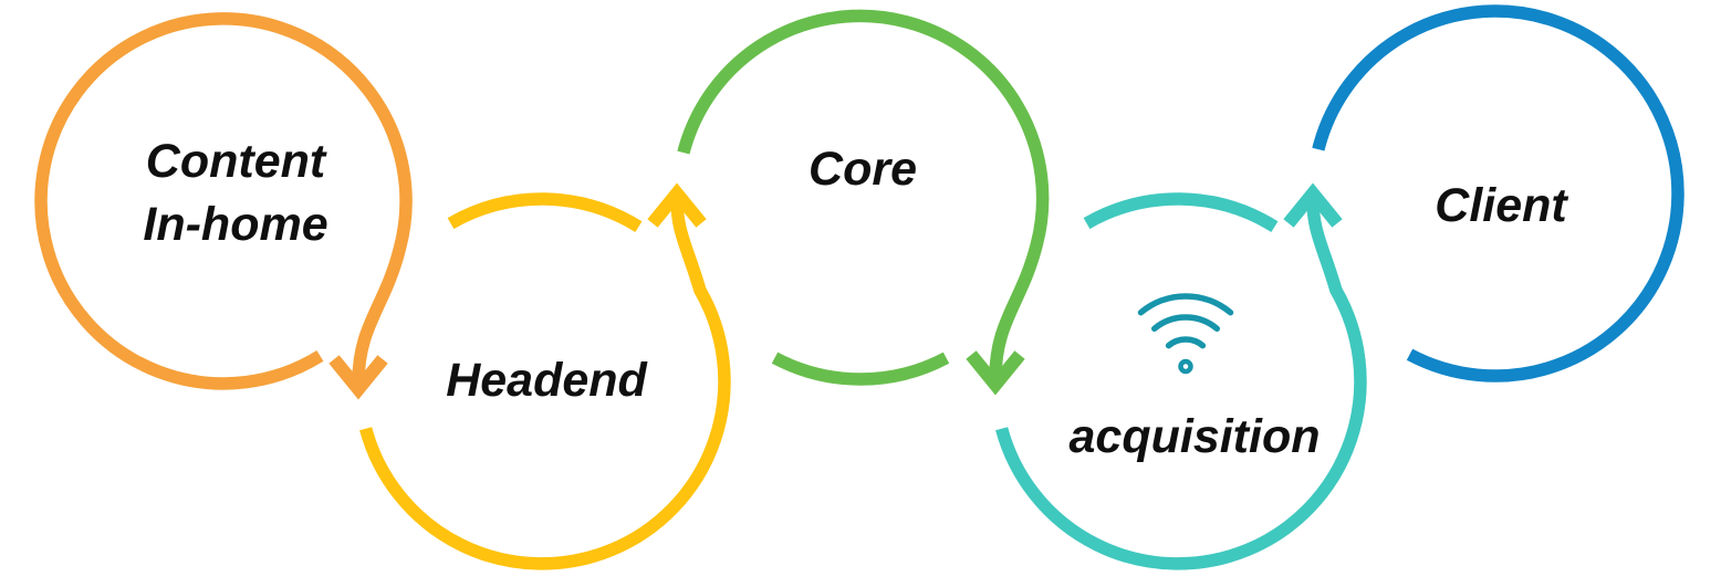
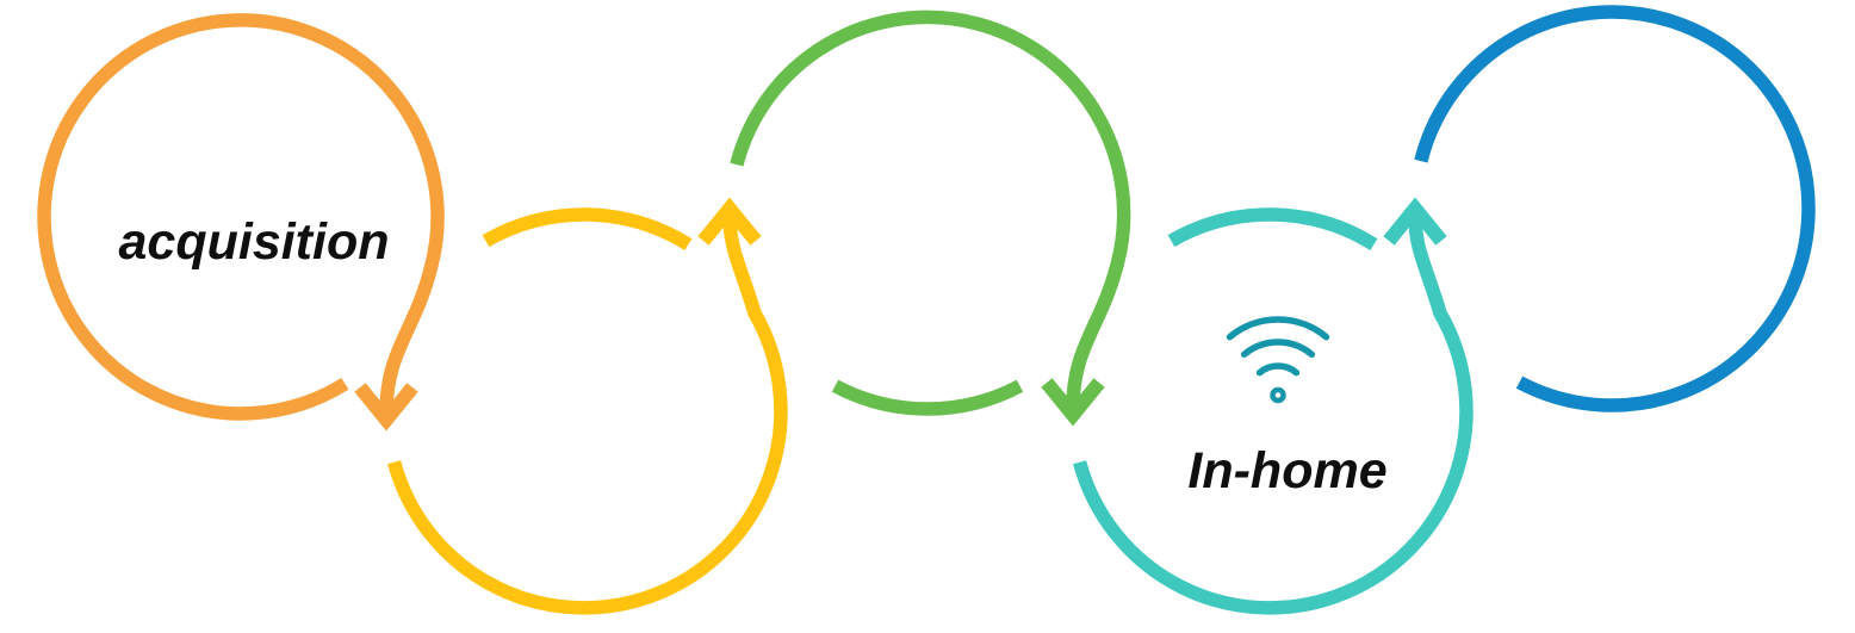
- Content
- In-home
+ acquisition
- Headend
- Core
- acquisition
+ In-home
- Client
